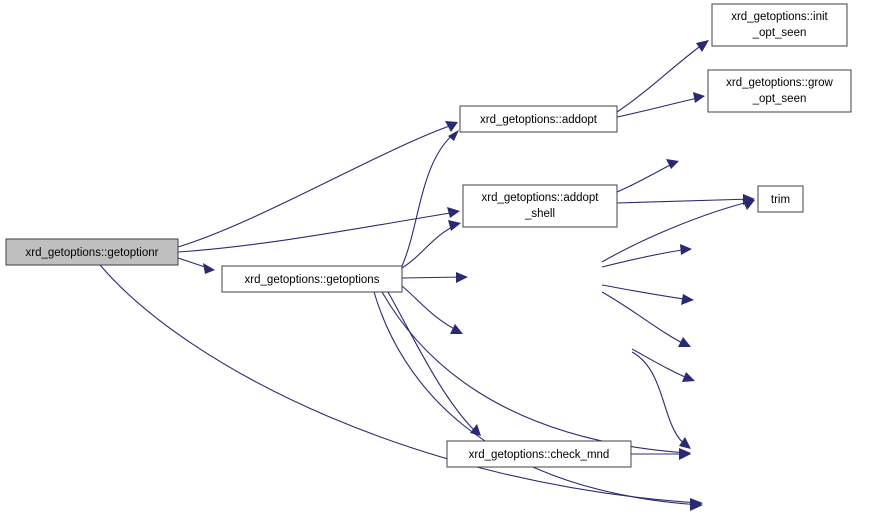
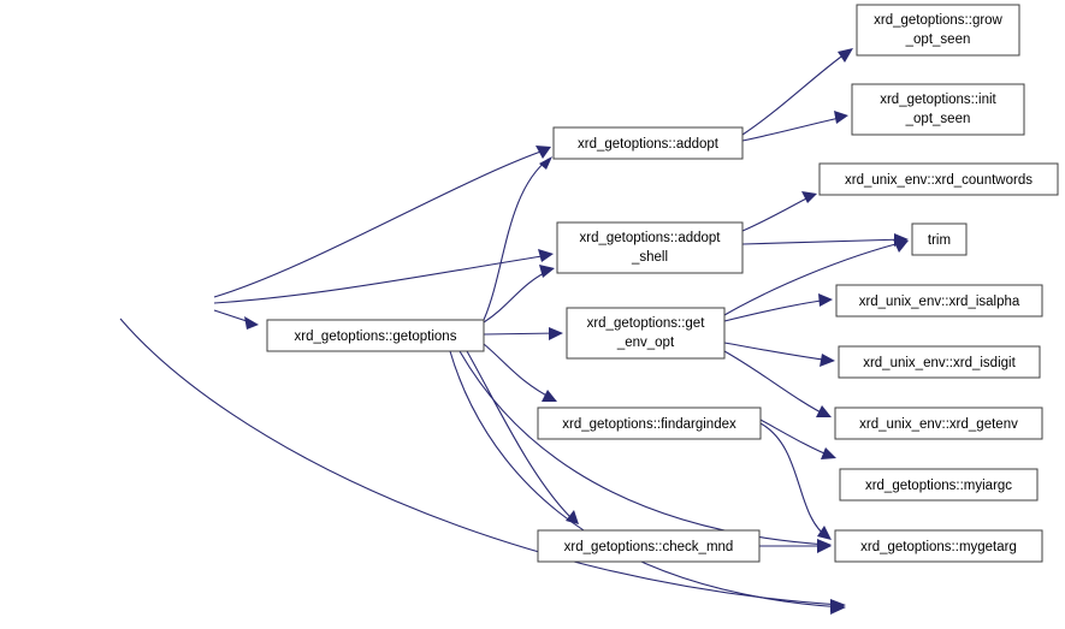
- xrd_getoptions::getoptionr
  xrd_getoptions::getoptions
  xrd_getoptions::addopt
  xrd_getoptions::addopt
  _shell
+ xrd_getoptions::get
+ _env_opt
+ xrd_getoptions::findargindex
  xrd_getoptions::check_mnd
- xrd_getoptions::init
+ xrd_getoptions::grow
  _opt_seen
- xrd_getoptions::grow
+ xrd_getoptions::init
  _opt_seen
+ xrd_unix_env::xrd_countwords
  trim
+ xrd_unix_env::xrd_isalpha
+ xrd_unix_env::xrd_isdigit
+ xrd_unix_env::xrd_getenv
+ xrd_getoptions::myiargc
+ xrd_getoptions::mygetarg
